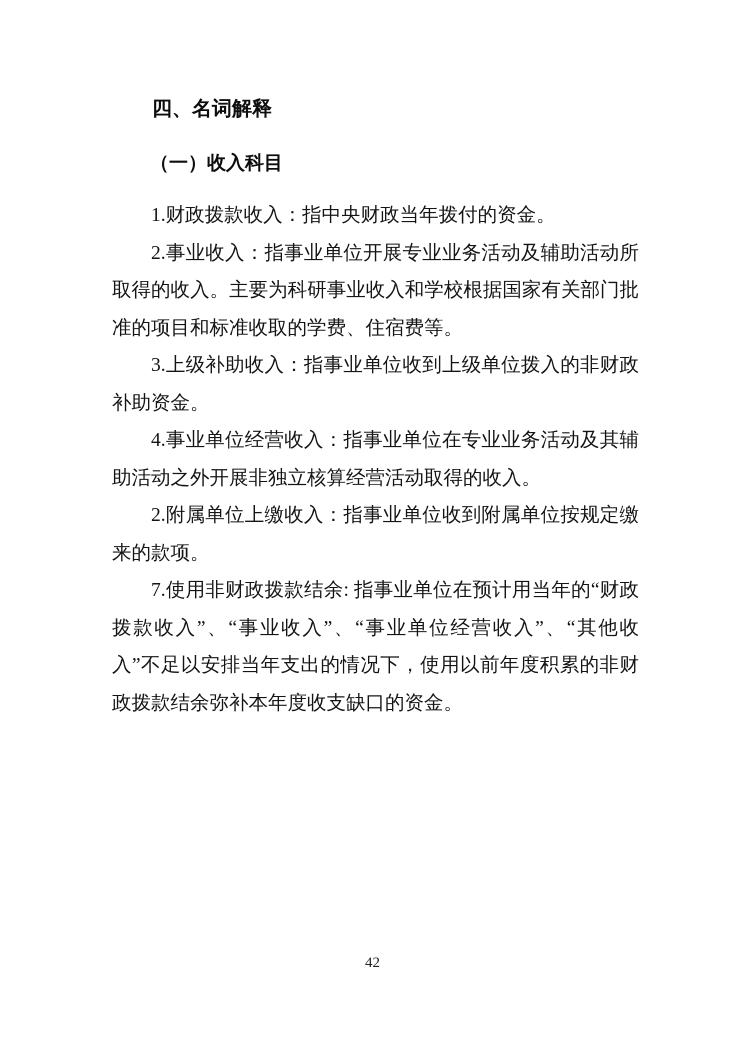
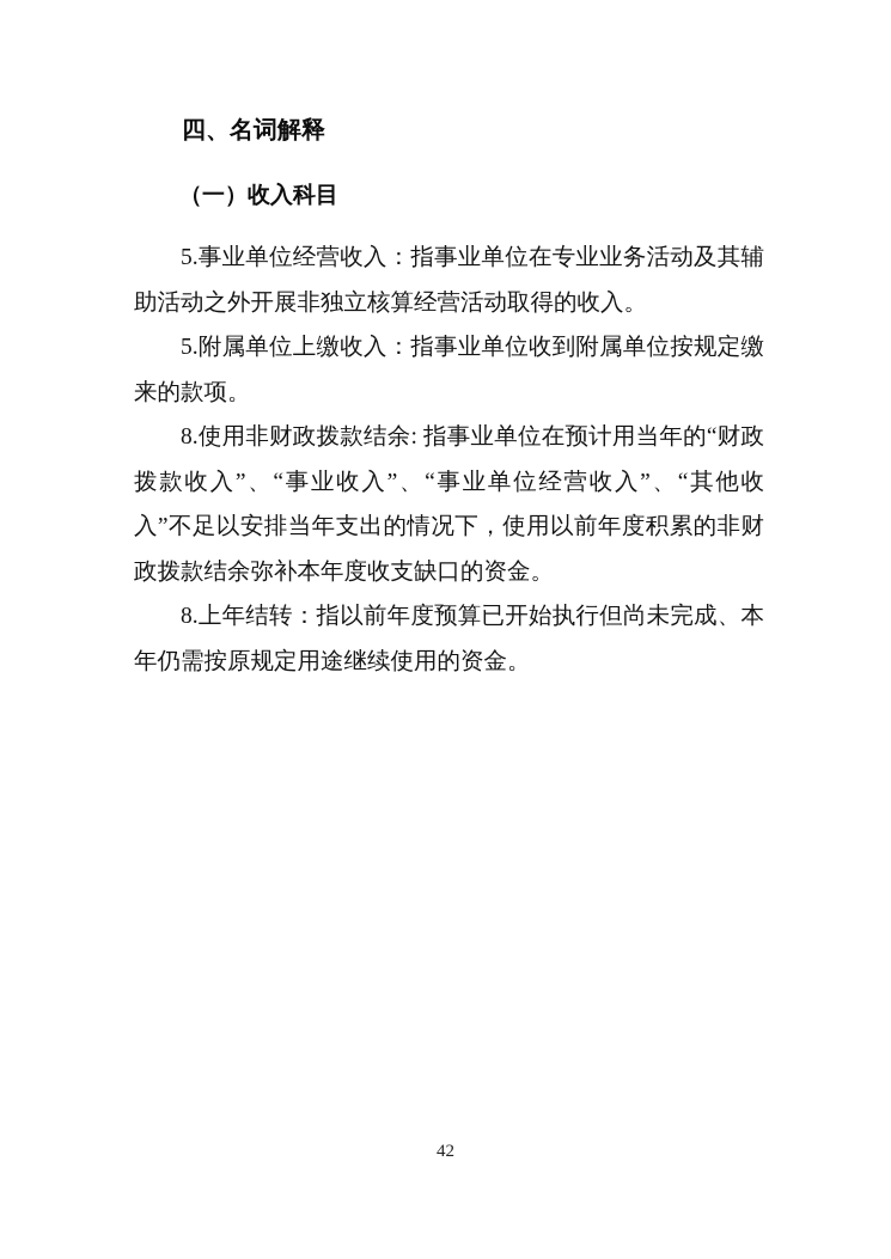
  四、名词解释
  （一）收入科目
- 1.财政拨款收入：指中央财政当年拨付的资金。
- 2.事业收入：指事业单位开展专业业务活动及辅助活动所取得的收入。主要为科研事业收入和学校根据国家有关部门批准的项目和标准收取的学费、住宿费等。
- 3.上级补助收入：指事业单位收到上级单位拨入的非财政补助资金。
- 4.事业单位经营收入：指事业单位在专业业务活动及其辅助活动之外开展非独立核算经营活动取得的收入。
+ 5.事业单位经营收入：指事业单位在专业业务活动及其辅助活动之外开展非独立核算经营活动取得的收入。
- 2.附属单位上缴收入：指事业单位收到附属单位按规定缴来的款项。
+ 5.附属单位上缴收入：指事业单位收到附属单位按规定缴来的款项。
- 7.使用非财政拨款结余: 指事业单位在预计用当年的“财政拨款收入”、“事业收入”、“事业单位经营收入”、“其他收入”不足以安排当年支出的情况下，使用以前年度积累的非财政拨款结余弥补本年度收支缺口的资金。
+ 8.使用非财政拨款结余: 指事业单位在预计用当年的“财政拨款收入”、“事业收入”、“事业单位经营收入”、“其他收入”不足以安排当年支出的情况下，使用以前年度积累的非财政拨款结余弥补本年度收支缺口的资金。
+ 8.上年结转：指以前年度预算已开始执行但尚未完成、本年仍需按原规定用途继续使用的资金。
  42
